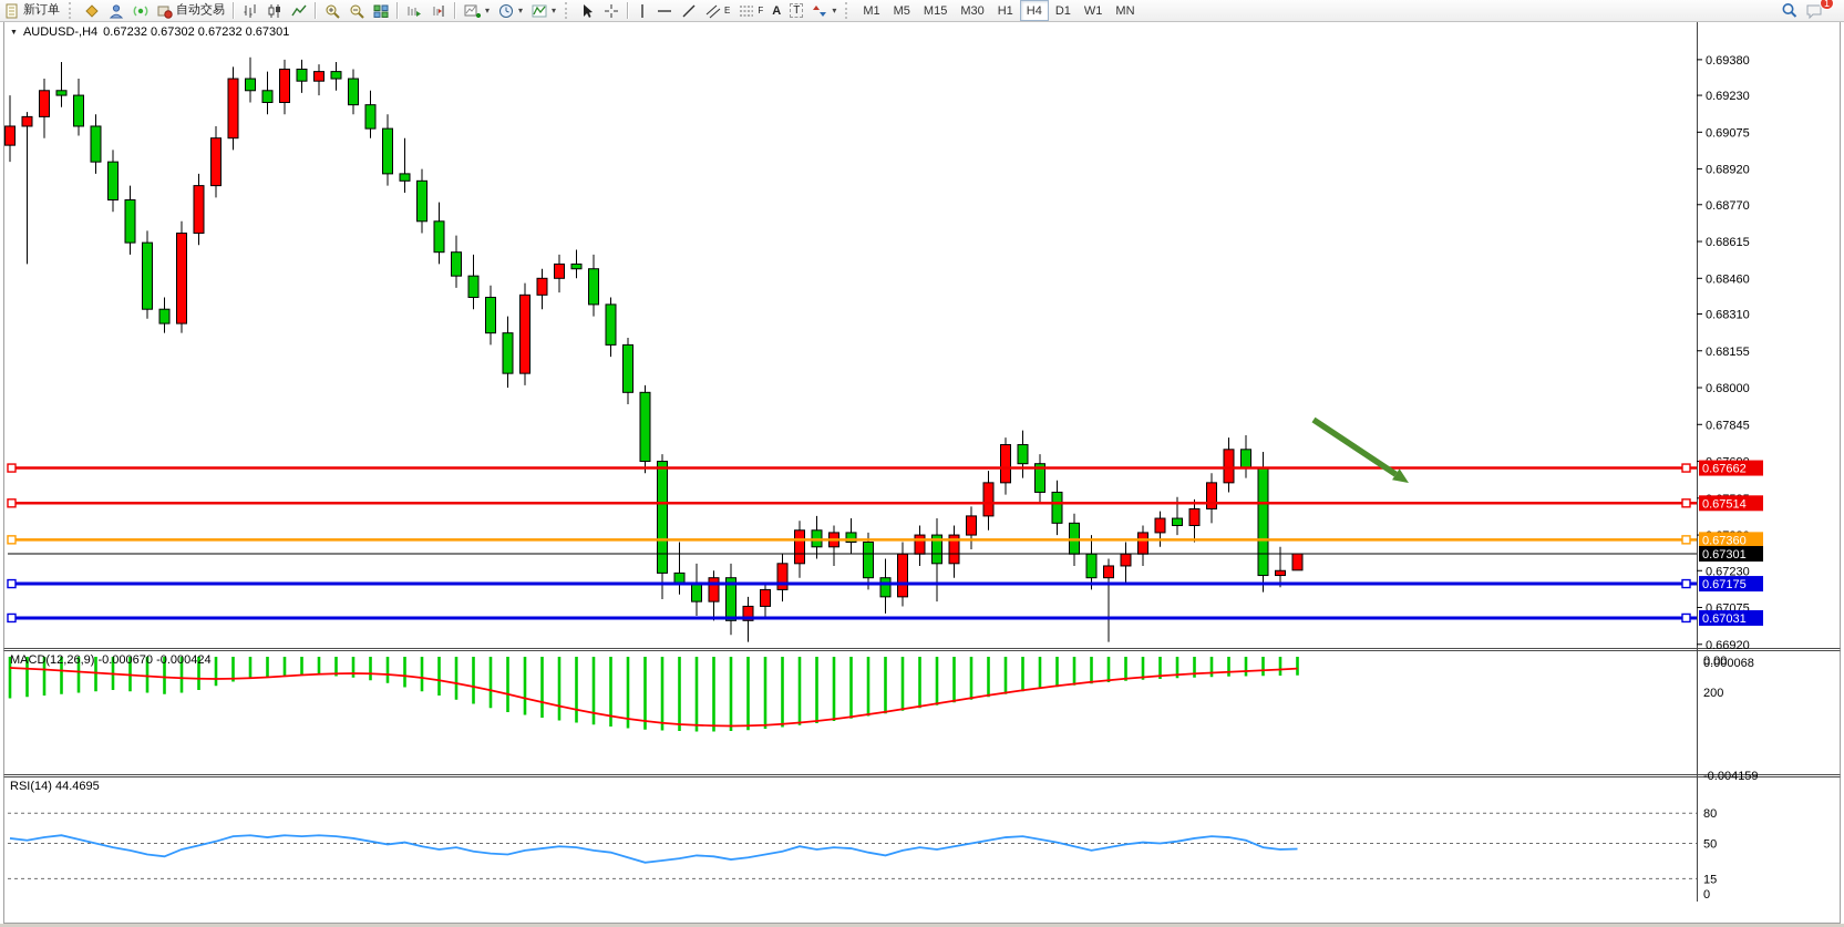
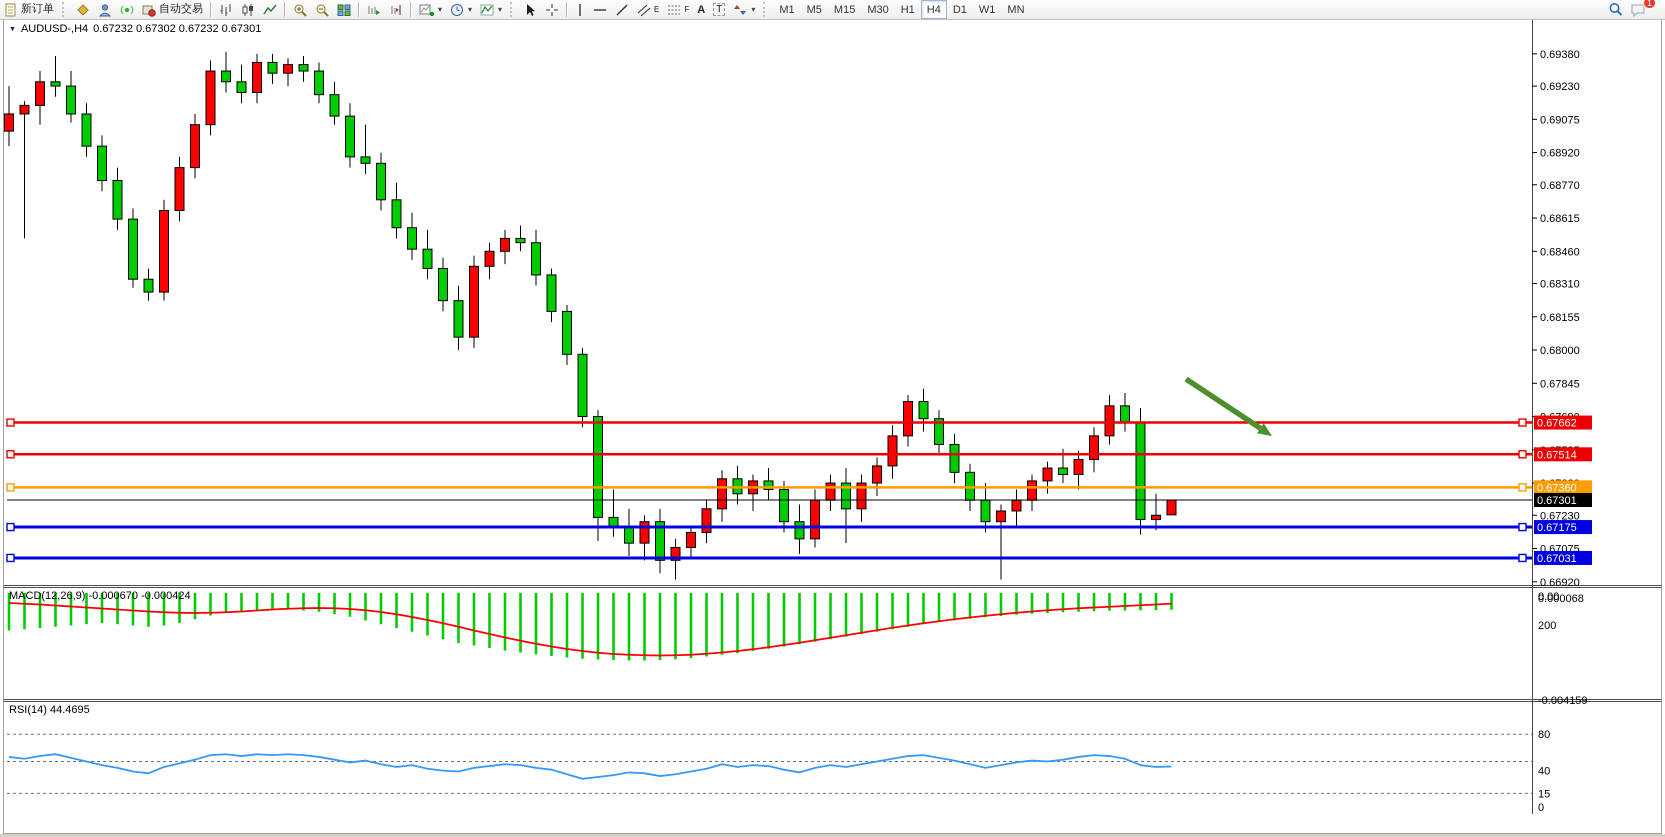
  新订单
  自动交易
  ▾
  ▾
  ▾
  E
  F
  A
  T
  ▾
  M1
  M5
  M15
  M30
  H1
  H4
  D1
  W1
  MN
  1
  0.69380
  0.69230
  0.69075
  0.68920
  0.68770
  0.68615
  0.68460
  0.68310
  0.68155
  0.68000
  0.67845
  0.67230
  0.67075
  0.66920
  0.67662
  0.67514
  0.67360
  0.67175
  0.67031
  0.67301
  0.00
  0.000068
  -0.004159
  200
  80
- 50
+ 40
  15
  0
  AUDUSD-,H4
  0.67232 0.67302 0.67232 0.67301
  MACD(12,26,9) -0.000670 -0.000424
  RSI(14) 44.4695
